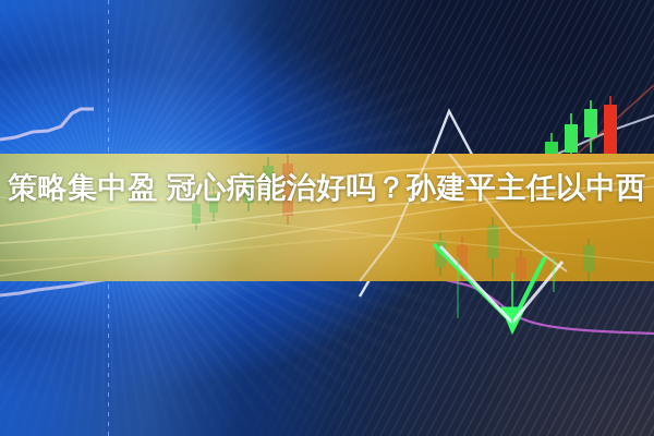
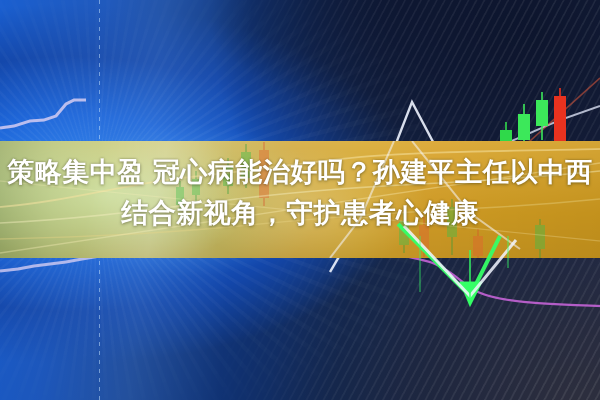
  策略集中盈 冠心病能治好吗？孙建平主任以中西
+ 结合新视角，守护患者心健康
